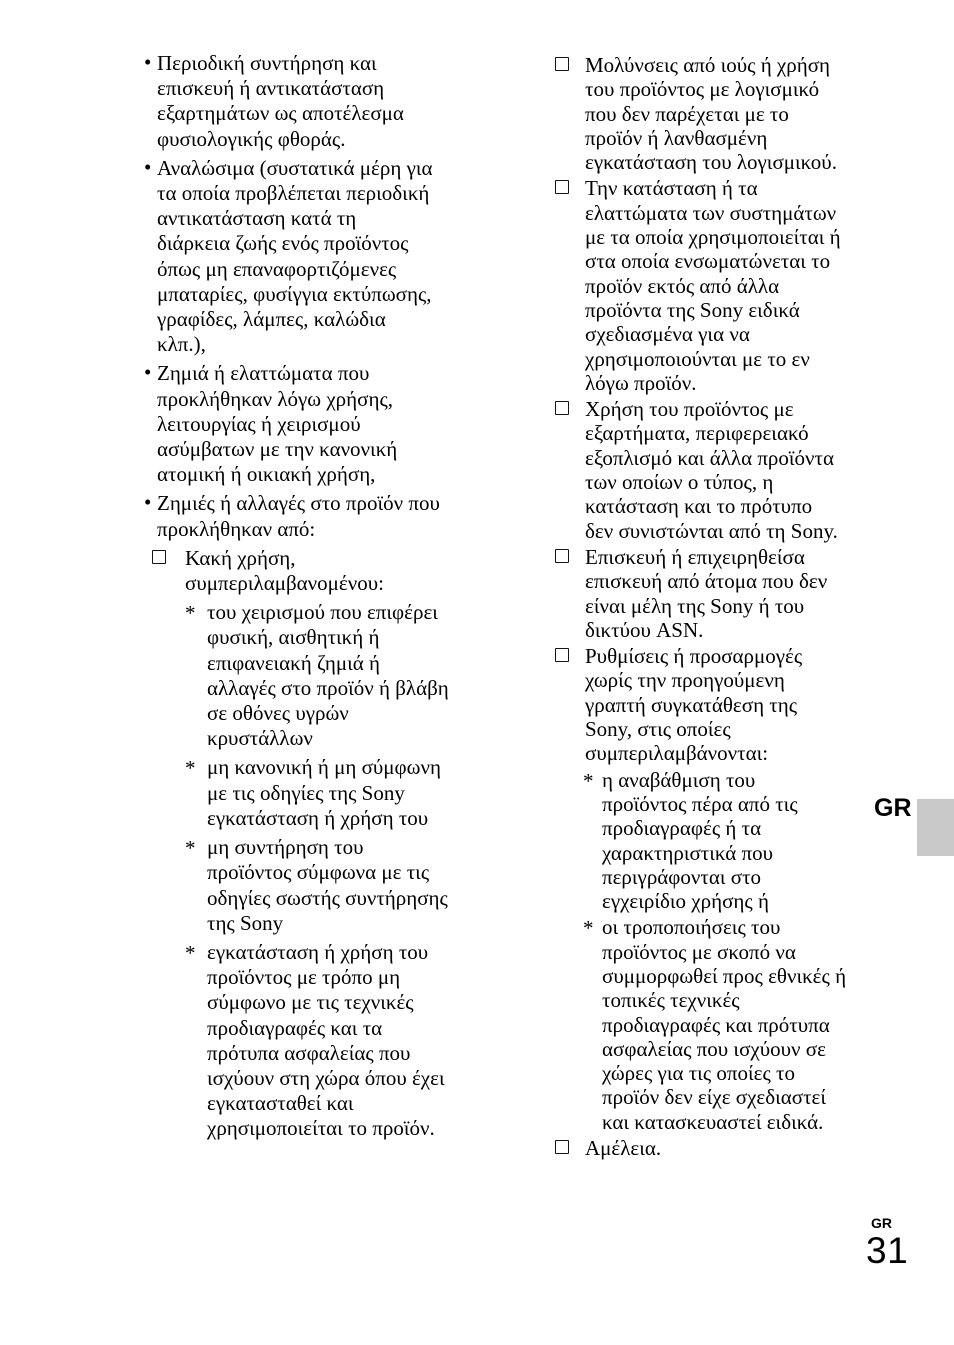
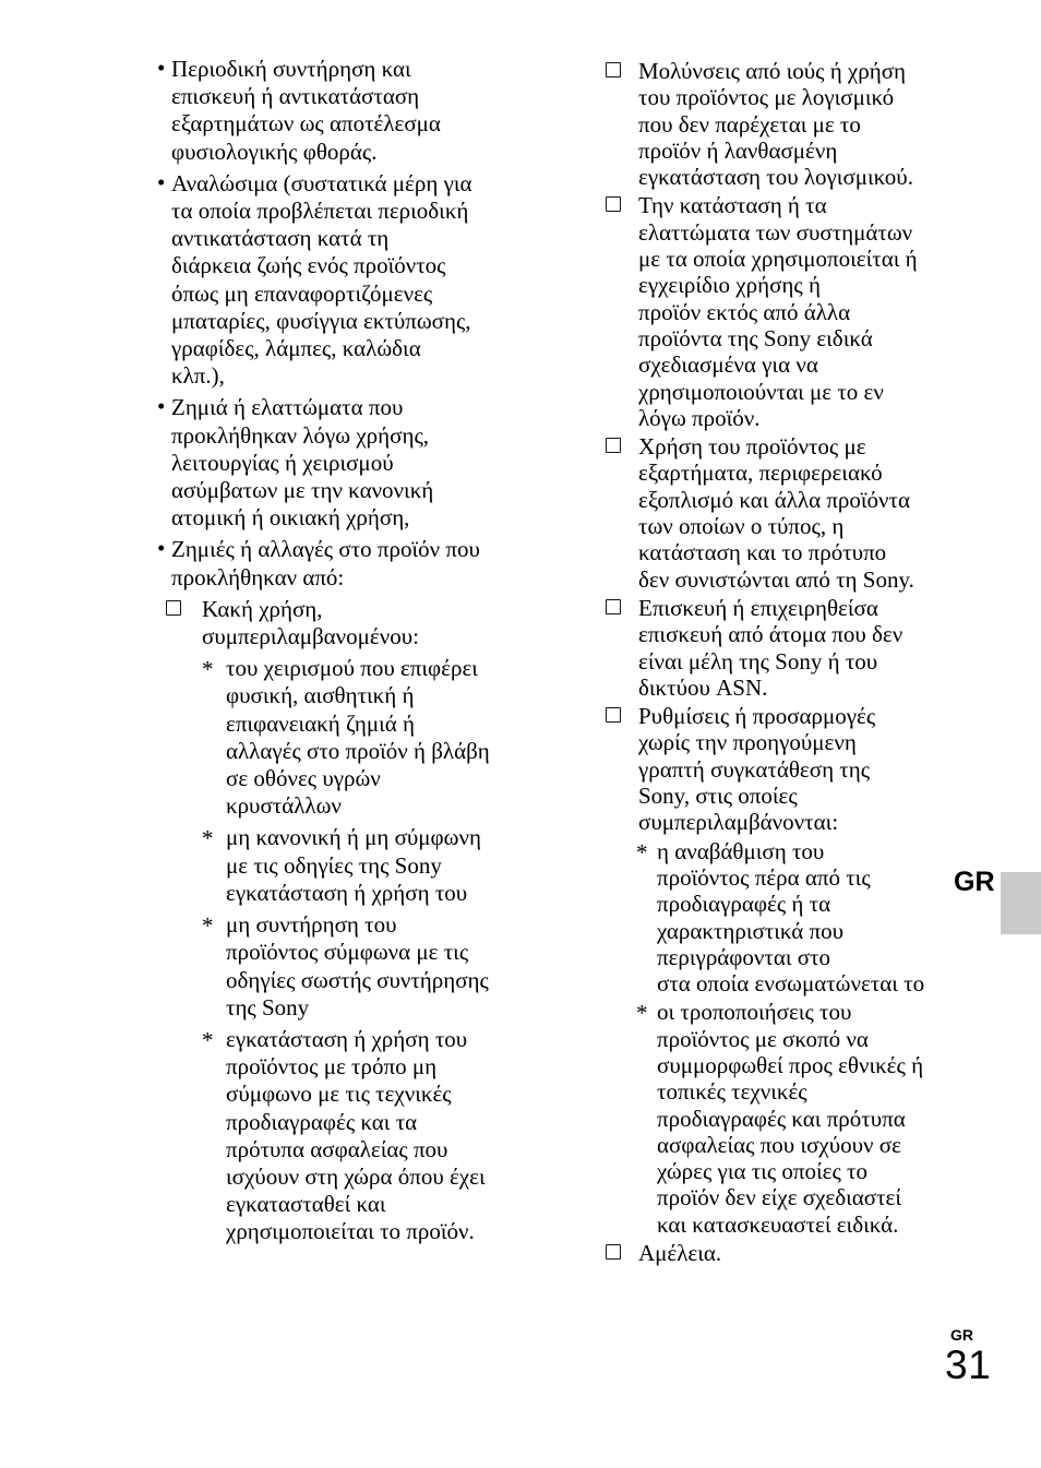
  •
  Περιοδική συντήρηση και
  επισκευή ή αντικατάσταση
  εξαρτημάτων ως αποτέλεσμα
  φυσιολογικής φθοράς.
  •
  Αναλώσιμα (συστατικά μέρη για
  τα οποία προβλέπεται περιοδική
  αντικατάσταση κατά τη
  διάρκεια ζωής ενός προϊόντος
  όπως μη επαναφορτιζόμενες
  μπαταρίες, φυσίγγια εκτύπωσης,
  γραφίδες, λάμπες, καλώδια
  κλπ.),
  •
  Ζημιά ή ελαττώματα που
  προκλήθηκαν λόγω χρήσης,
  λειτουργίας ή χειρισμού
  ασύμβατων με την κανονική
  ατομική ή οικιακή χρήση,
  •
  Ζημιές ή αλλαγές στο προϊόν που
  προκλήθηκαν από:
  Κακή χρήση,
  συμπεριλαμβανομένου:
  *
  του χειρισμού που επιφέρει
  φυσική, αισθητική ή
  επιφανειακή ζημιά ή
  αλλαγές στο προϊόν ή βλάβη
  σε οθόνες υγρών
  κρυστάλλων
  *
  μη κανονική ή μη σύμφωνη
  με τις οδηγίες της Sony
  εγκατάσταση ή χρήση του
  *
  μη συντήρηση του
  προϊόντος σύμφωνα με τις
  οδηγίες σωστής συντήρησης
  της Sony
  *
  εγκατάσταση ή χρήση του
  προϊόντος με τρόπο μη
  σύμφωνο με τις τεχνικές
  προδιαγραφές και τα
  πρότυπα ασφαλείας που
  ισχύουν στη χώρα όπου έχει
  εγκατασταθεί και
  χρησιμοποιείται το προϊόν.
  Μολύνσεις από ιούς ή χρήση
  του προϊόντος με λογισμικό
  που δεν παρέχεται με το
  προϊόν ή λανθασμένη
  εγκατάσταση του λογισμικού.
  Την κατάσταση ή τα
  ελαττώματα των συστημάτων
  με τα οποία χρησιμοποιείται ή
- στα οποία ενσωματώνεται το
+ εγχειρίδιο χρήσης ή
  προϊόν εκτός από άλλα
  προϊόντα της Sony ειδικά
  σχεδιασμένα για να
  χρησιμοποιούνται με το εν
  λόγω προϊόν.
  Χρήση του προϊόντος με
  εξαρτήματα, περιφερειακό
  εξοπλισμό και άλλα προϊόντα
  των οποίων ο τύπος, η
  κατάσταση και το πρότυπο
  δεν συνιστώνται από τη Sony.
  Επισκευή ή επιχειρηθείσα
  επισκευή από άτομα που δεν
  είναι μέλη της Sony ή του
  δικτύου ASN.
  Ρυθμίσεις ή προσαρμογές
  χωρίς την προηγούμενη
  γραπτή συγκατάθεση της
  Sony, στις οποίες
  συμπεριλαμβάνονται:
  *
  η αναβάθμιση του
  προϊόντος πέρα από τις
  προδιαγραφές ή τα
  χαρακτηριστικά που
  περιγράφονται στο
- εγχειρίδιο χρήσης ή
+ στα οποία ενσωματώνεται το
  *
  οι τροποποιήσεις του
  προϊόντος με σκοπό να
  συμμορφωθεί προς εθνικές ή
  τοπικές τεχνικές
  προδιαγραφές και πρότυπα
  ασφαλείας που ισχύουν σε
  χώρες για τις οποίες το
  προϊόν δεν είχε σχεδιαστεί
  και κατασκευαστεί ειδικά.
  Αμέλεια.
  GR
  GR
  31
